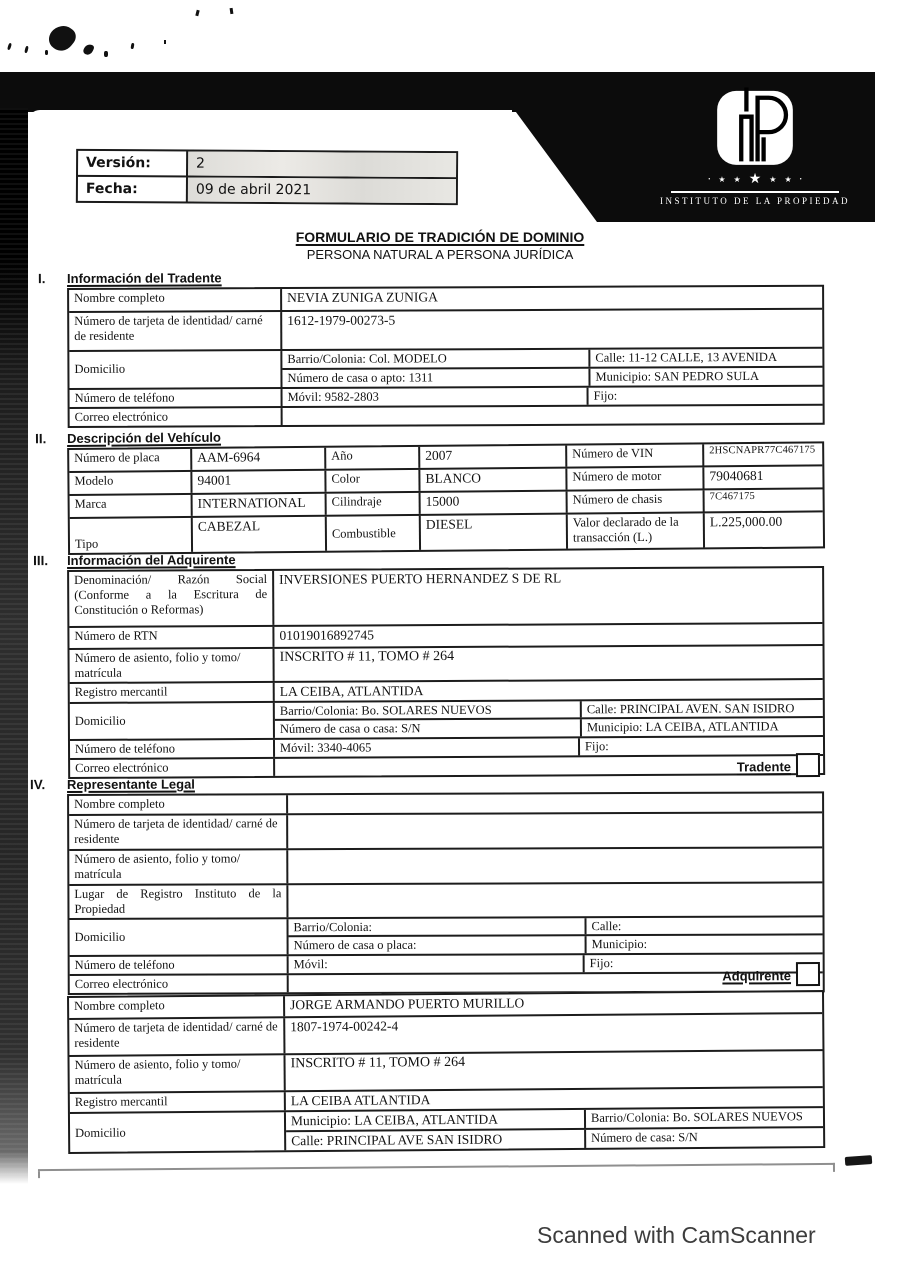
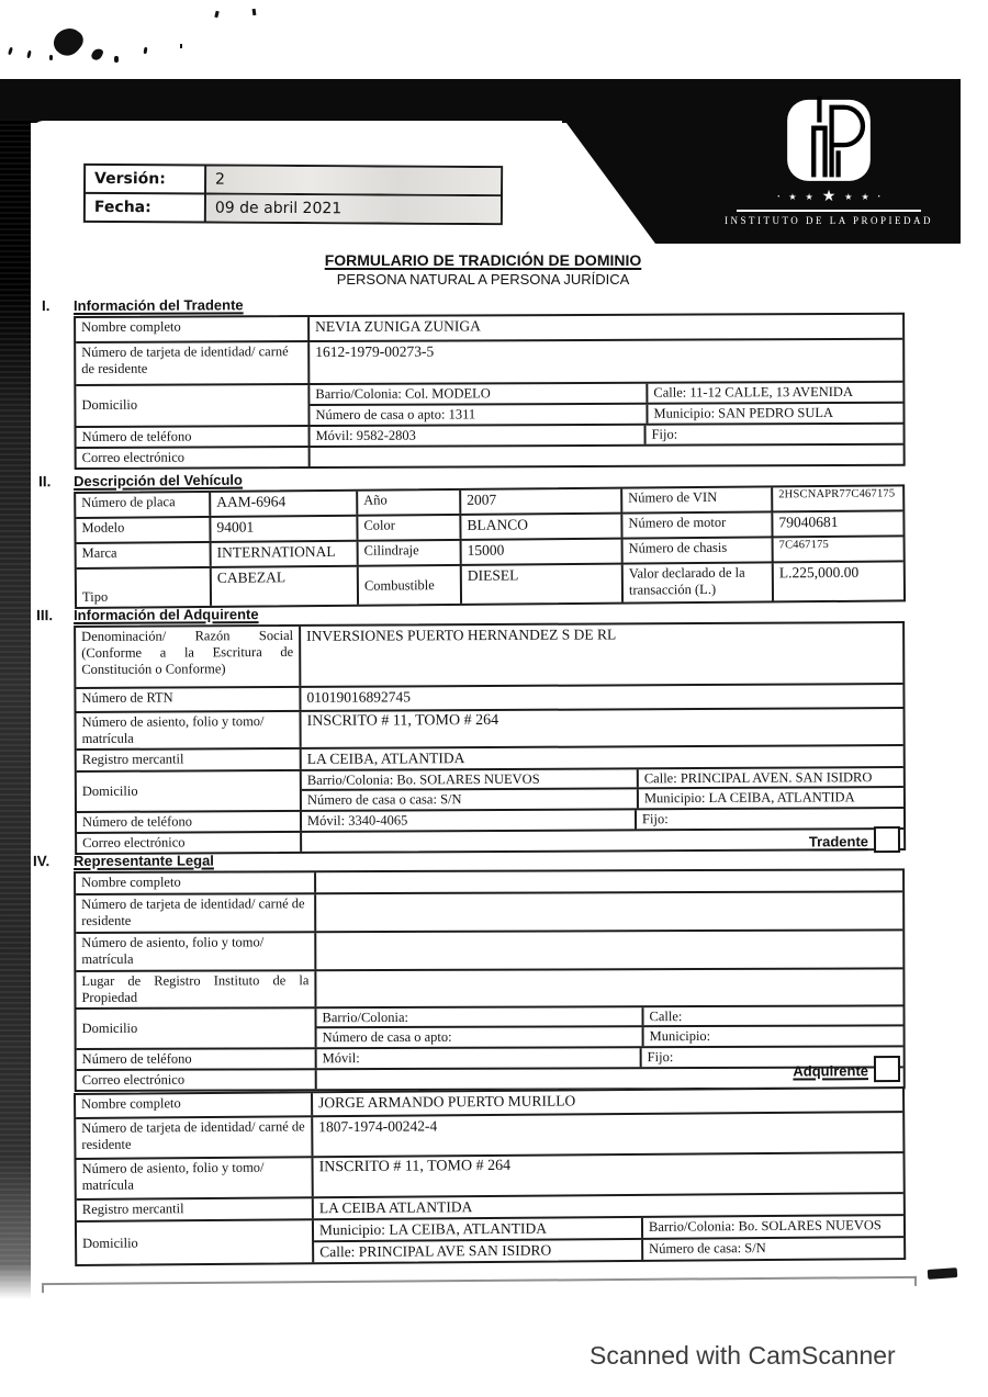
  ★ ★ ★ ★ ★
  INSTITUTO DE LA PROPIEDAD
  Versión:
  2
  Fecha:
  09 de abril 2021
  FORMULARIO DE TRADICIÓN DE DOMINIO
  PERSONA NATURAL A PERSONA JURÍDICA
  I.
  Información del Tradente
  Nombre completo
  NEVIA ZUNIGA ZUNIGA
  Número de tarjeta de identidad/ carné de residente
  1612-1979-00273-5
  Domicilio
  Barrio/Colonia: Col. MODELO
  Calle: 11-12 CALLE, 13 AVENIDA
  Número de casa o apto: 1311
  Municipio: SAN PEDRO SULA
  Número de teléfono
  Móvil: 9582-2803
  Fijo:
  Correo electrónico
  II.
  Descripción del Vehículo
  Número de placa
  AAM-6964
  Año
  2007
  Número de VIN
  2HSCNAPR77C467175
  Modelo
  94001
  Color
  BLANCO
  Número de motor
  79040681
  Marca
  INTERNATIONAL
  Cilindraje
  15000
  Número de chasis
  7C467175
  Tipo
  CABEZAL
  Combustible
  DIESEL
  Valor declarado de la transacción (L.)
  L.225,000.00
  III.
  Información del Adquirente
- Denominación/ Razón Social (Conforme a la Escritura de Constitución o Reformas)
+ Denominación/ Razón Social (Conforme a la Escritura de Constitución o Conforme)
  INVERSIONES PUERTO HERNANDEZ S DE RL
  Número de RTN
  01019016892745
  Número de asiento, folio y tomo/ matrícula
  INSCRITO # 11, TOMO # 264
  Registro mercantil
  LA CEIBA, ATLANTIDA
  Domicilio
  Barrio/Colonia: Bo. SOLARES NUEVOS
  Calle: PRINCIPAL AVEN. SAN ISIDRO
  Número de casa o casa: S/N
  Municipio: LA CEIBA, ATLANTIDA
  Número de teléfono
  Móvil: 3340-4065
  Fijo:
  Correo electrónico
  Tradente
  IV.
  Representante Legal
  Nombre completo
  Número de tarjeta de identidad/ carné de residente
  Número de asiento, folio y tomo/ matrícula
  Lugar de Registro Instituto de la Propiedad
  Domicilio
  Barrio/Colonia:
  Calle:
- Número de casa o placa:
+ Número de casa o apto:
  Municipio:
  Número de teléfono
  Móvil:
  Fijo:
  Correo electrónico
  Adquirente
  Nombre completo
  JORGE ARMANDO PUERTO MURILLO
  Número de tarjeta de identidad/ carné de residente
  1807-1974-00242-4
  Número de asiento, folio y tomo/ matrícula
  INSCRITO # 11, TOMO # 264
  Registro mercantil
  LA CEIBA ATLANTIDA
  Domicilio
  Municipio: LA CEIBA, ATLANTIDA
  Barrio/Colonia: Bo. SOLARES NUEVOS
  Calle: PRINCIPAL AVE SAN ISIDRO
  Número de casa: S/N
  Scanned with CamScanner
